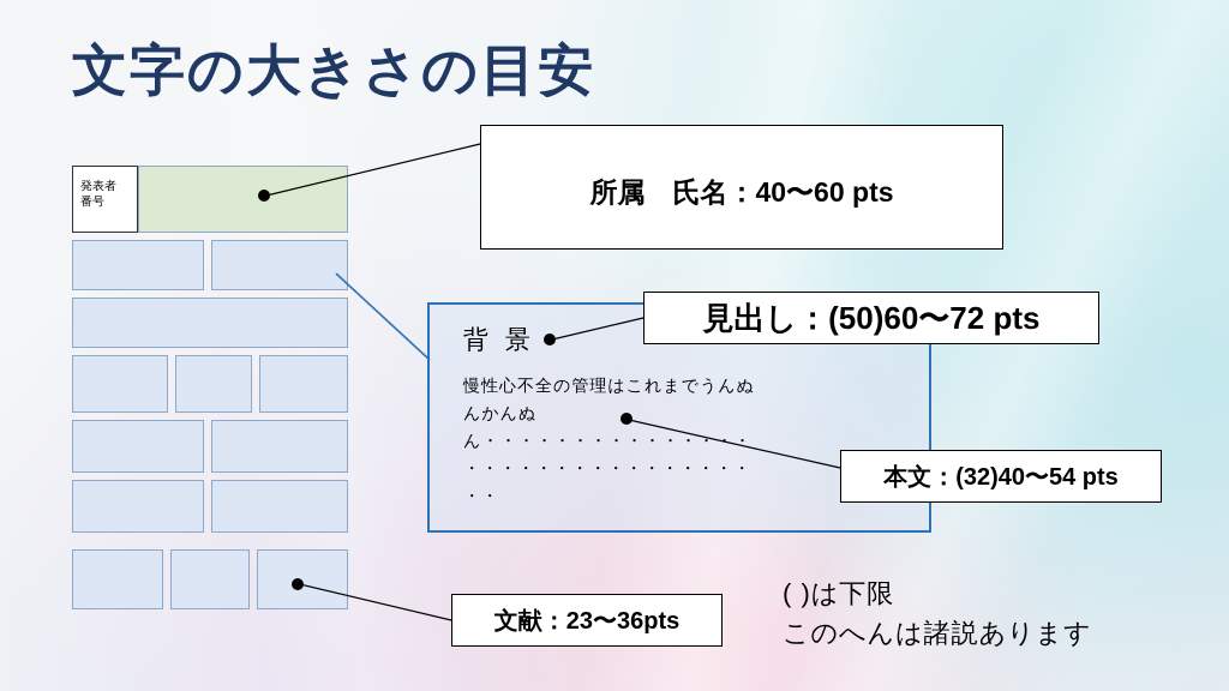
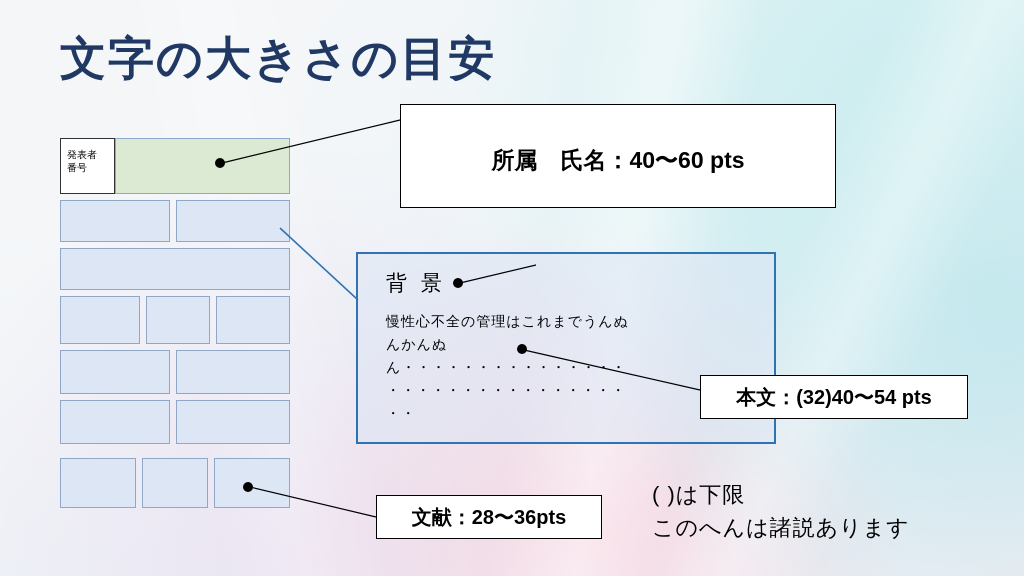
  文字の大きさの目安
  発表者
  番号
  背 景
  慢性心不全の管理はこれまでうんぬ
  んかんぬ
  ん・・・・・・・・・・・・・・・
  ・・・・・・・・・・・・・・・・
  ・・
  所属 氏名：40〜60 pts
- 見出し：(50)60〜72 pts
  本文：(32)40〜54 pts
- 文献：23〜36pts
+ 文献：28〜36pts
  ( )は下限
  このへんは諸説あります
